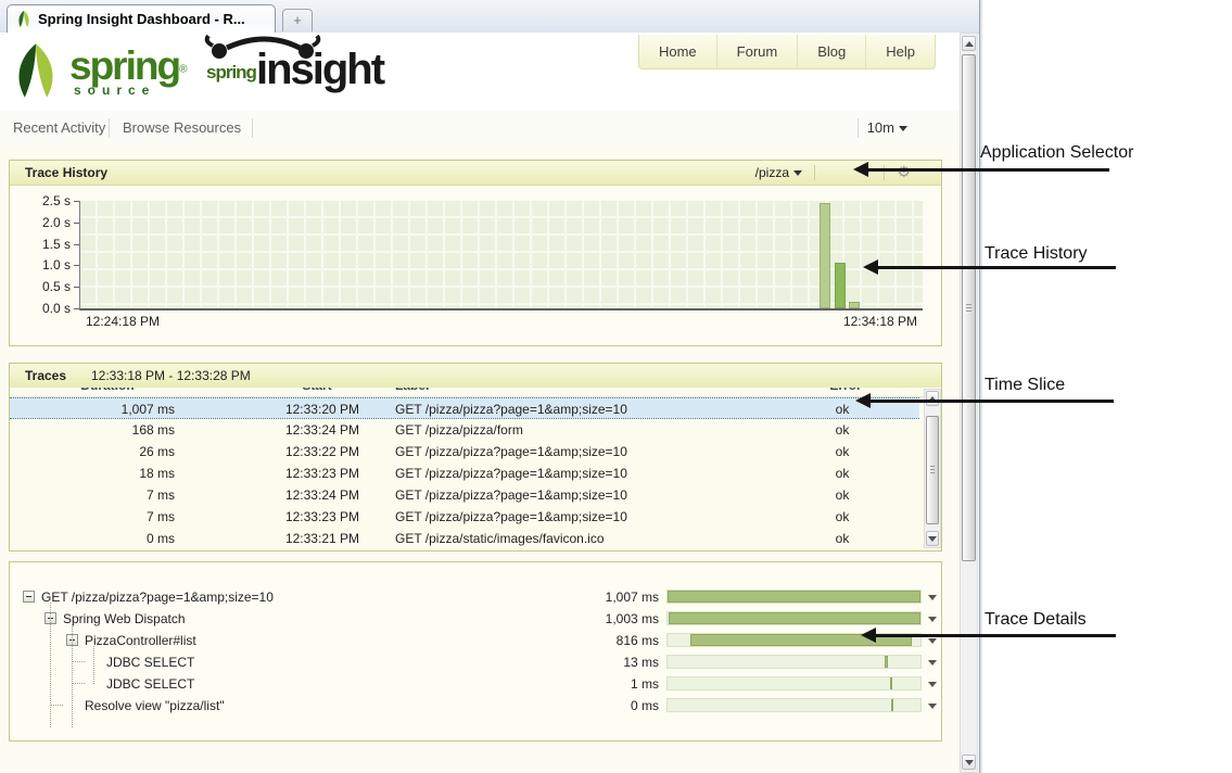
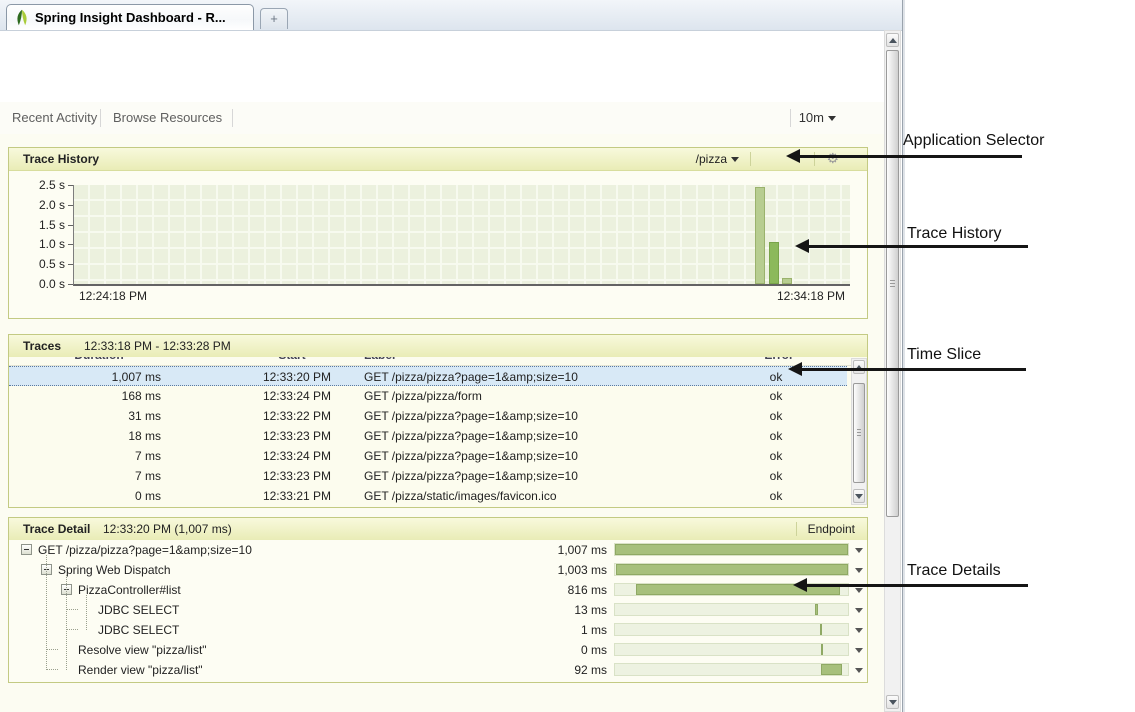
  Spring Insight Dashboard - R...
  +
- spring®
- source
- spring
- insight
- Home
- Forum
- Blog
- Help
  Recent Activity
  Browse Resources
  10m
  Trace History
  /pizza
  ⚙
  12:24:18 PM
  12:34:18 PM
  2.5 s
  2.0 s
  1.5 s
  1.0 s
  0.5 s
  0.0 s
  Traces
  12:33:18 PM - 12:33:28 PM
  1,007 ms
  12:33:20 PM
  GET /pizza/pizza?page=1&amp;size=10
  ok
  168 ms
  12:33:24 PM
  GET /pizza/pizza/form
  ok
- 26 ms
+ 31 ms
  12:33:22 PM
  GET /pizza/pizza?page=1&amp;size=10
  ok
  18 ms
  12:33:23 PM
  GET /pizza/pizza?page=1&amp;size=10
  ok
  7 ms
  12:33:24 PM
  GET /pizza/pizza?page=1&amp;size=10
  ok
  7 ms
  12:33:23 PM
  GET /pizza/pizza?page=1&amp;size=10
  ok
  0 ms
  12:33:21 PM
  GET /pizza/static/images/favicon.ico
  ok
+ Trace Detail
+ 12:33:20 PM (1,007 ms)
+ Endpoint
  GET /pizza/pizza?page=1&amp;size=10
  1,007 ms
  Spring Web Dispatch
  1,003 ms
  PizzaController#list
  816 ms
  JDBC SELECT
  13 ms
  JDBC SELECT
  1 ms
  Resolve view "pizza/list"
  0 ms
+ Render view "pizza/list"
+ 92 ms
  Application Selector
  Trace History
  Time Slice
  Trace Details
